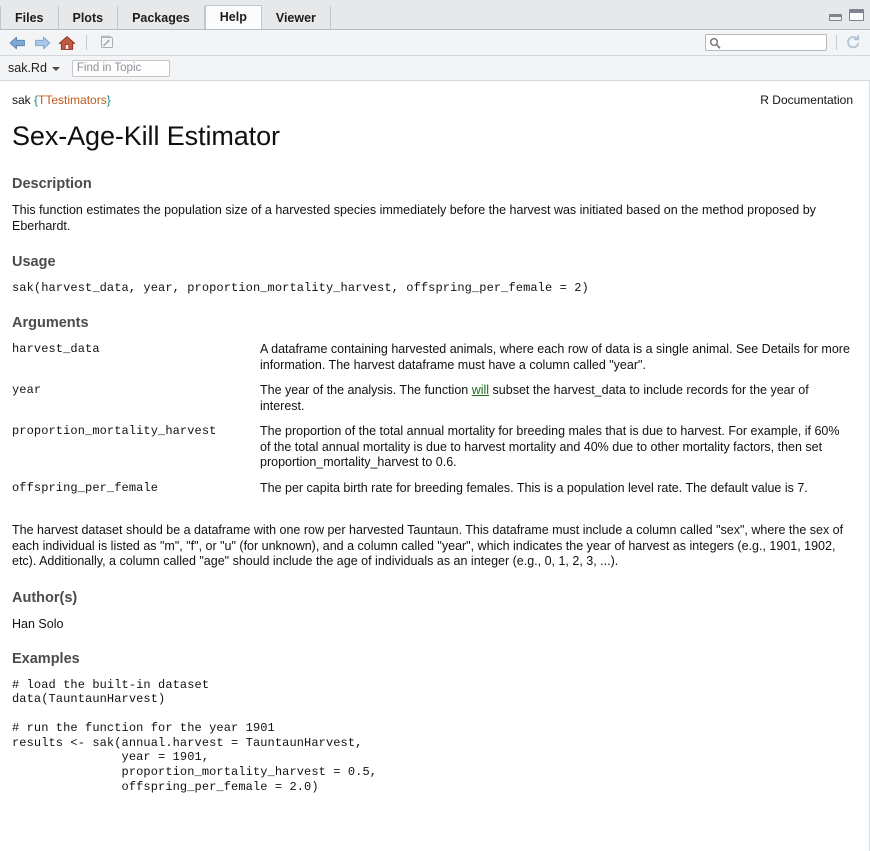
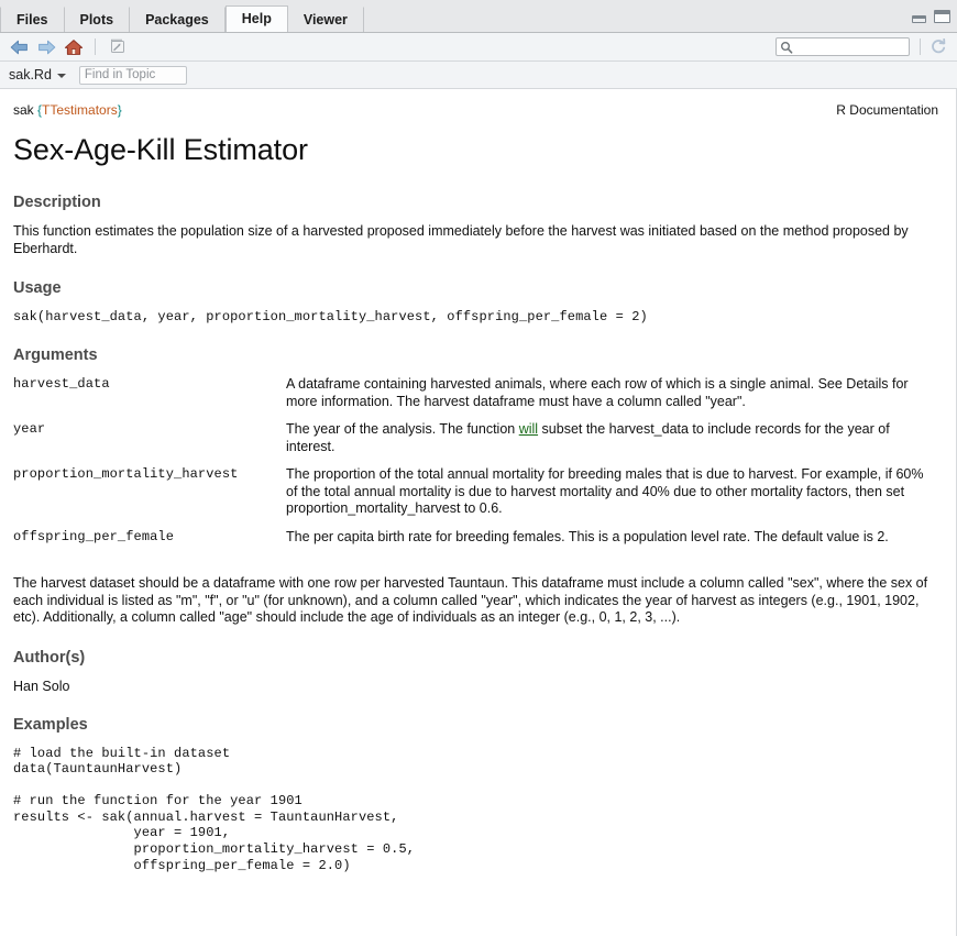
  Files
  Plots
  Packages
  Help
  Viewer
  sak.Rd
  Find in Topic
  sak {TTestimators}
  R Documentation
  Sex-Age-Kill Estimator
  Description
- This function estimates the population size of a harvested species immediately before the harvest was initiated based on the method proposed by Eberhardt.
+ This function estimates the population size of a harvested proposed immediately before the harvest was initiated based on the method proposed by Eberhardt.
  Usage
  sak(harvest_data, year, proportion_mortality_harvest, offspring_per_female = 2)
  Arguments
- harvest_data	A dataframe containing harvested animals, where each row of data is a single animal. See Details for more information. The harvest dataframe must have a column called "year".
+ harvest_data	A dataframe containing harvested animals, where each row of which is a single animal. See Details for more information. The harvest dataframe must have a column called "year".
  year	The year of the analysis. The function will subset the harvest_data to include records for the year of interest.
  proportion_mortality_harvest	The proportion of the total annual mortality for breeding males that is due to harvest. For example, if 60% of the total annual mortality is due to harvest mortality and 40% due to other mortality factors, then set proportion_mortality_harvest to 0.6.
- offspring_per_female	The per capita birth rate for breeding females. This is a population level rate. The default value is 7.
+ offspring_per_female	The per capita birth rate for breeding females. This is a population level rate. The default value is 2.
  The harvest dataset should be a dataframe with one row per harvested Tauntaun. This dataframe must include a column called "sex", where the sex of each individual is listed as "m", "f", or "u" (for unknown), and a column called "year", which indicates the year of harvest as integers (e.g., 1901, 1902, etc). Additionally, a column called "age" should include the age of individuals as an integer (e.g., 0, 1, 2, 3, ...).
  Author(s)
  Han Solo
  Examples
  # load the built-in dataset
  data(TauntaunHarvest)
  # run the function for the year 1901
  results <- sak(annual.harvest = TauntaunHarvest,
  year = 1901,
  proportion_mortality_harvest = 0.5,
  offspring_per_female = 2.0)
